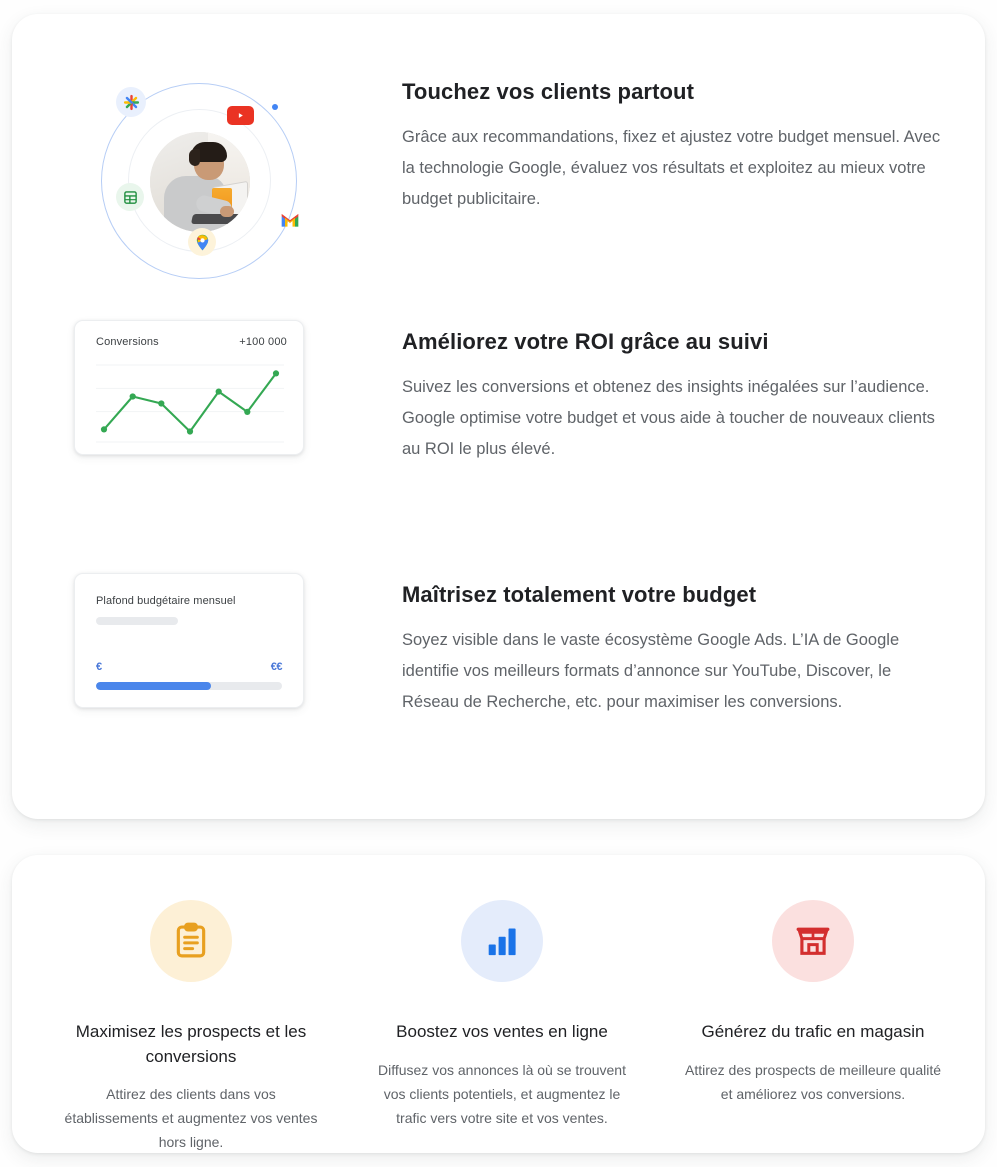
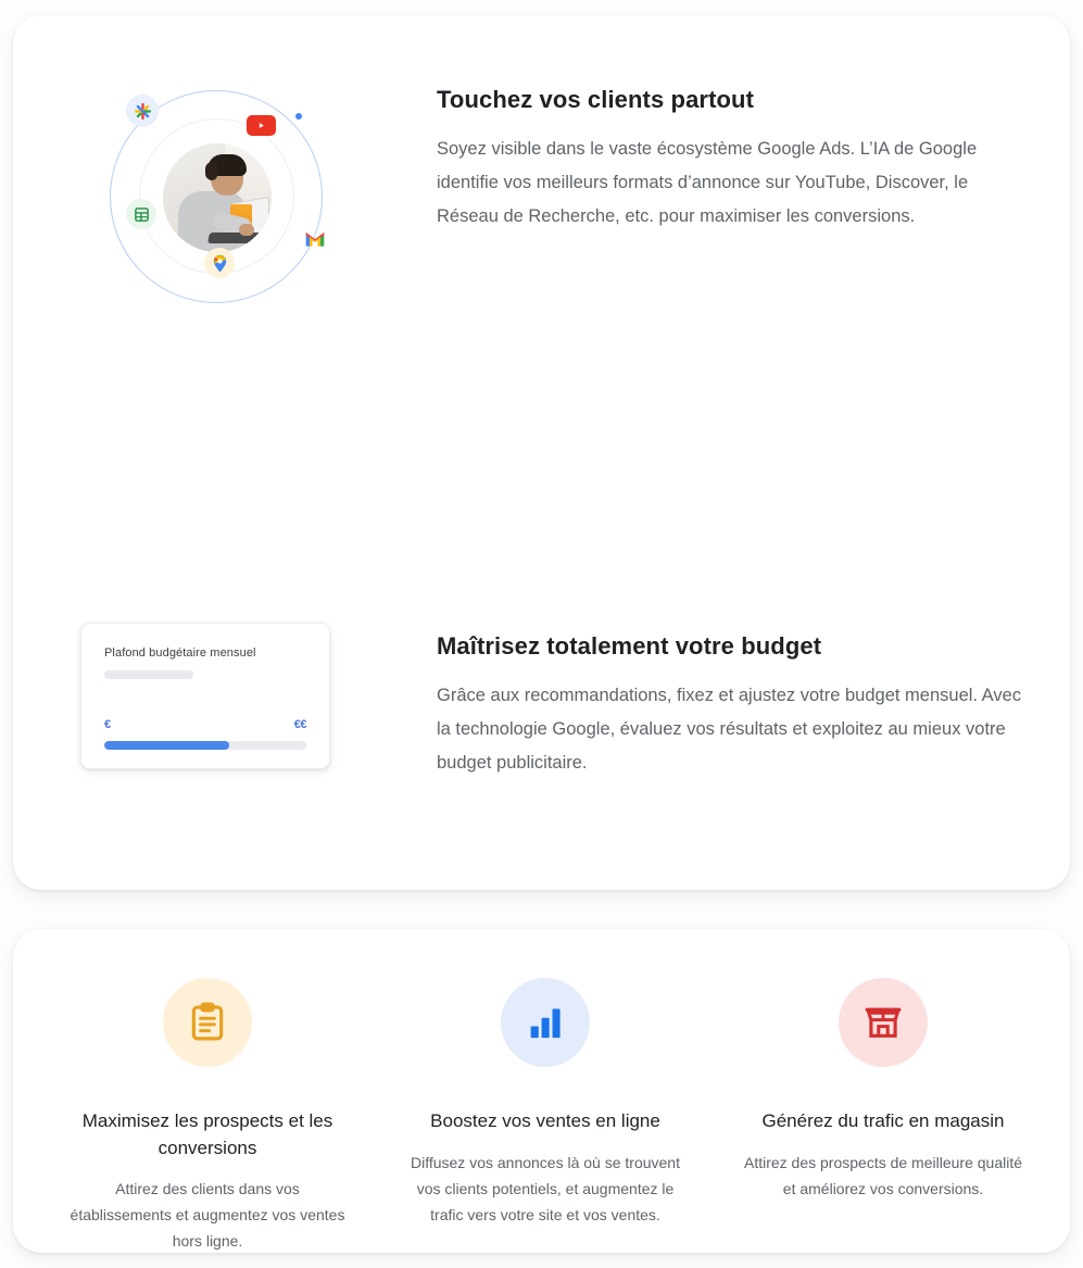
  Touchez vos clients partout
- Grâce aux recommandations, fixez et ajustez votre budget mensuel. Avec la technologie Google, évaluez vos résultats et exploitez au mieux votre budget publicitaire.
+ Soyez visible dans le vaste écosystème Google Ads. L’IA de Google identifie vos meilleurs formats d’annonce sur YouTube, Discover, le Réseau de Recherche, etc. pour maximiser les conversions.
- Conversions
- +100 000
- Améliorez votre ROI grâce au suivi
- Suivez les conversions et obtenez des insights inégalées sur l’audience. Google optimise votre budget et vous aide à toucher de nouveaux clients au ROI le plus élevé.
  Plafond budgétaire mensuel
  €
  €€
  Maîtrisez totalement votre budget
- Soyez visible dans le vaste écosystème Google Ads. L’IA de Google identifie vos meilleurs formats d’annonce sur YouTube, Discover, le Réseau de Recherche, etc. pour maximiser les conversions.
+ Grâce aux recommandations, fixez et ajustez votre budget mensuel. Avec la technologie Google, évaluez vos résultats et exploitez au mieux votre budget publicitaire.
  Maximisez les prospects et les conversions
  Attirez des clients dans vos établissements et augmentez vos ventes hors ligne.
  Boostez vos ventes en ligne
  Diffusez vos annonces là où se trouvent vos clients potentiels, et augmentez le trafic vers votre site et vos ventes.
  Générez du trafic en magasin
  Attirez des prospects de meilleure qualité et améliorez vos conversions.
